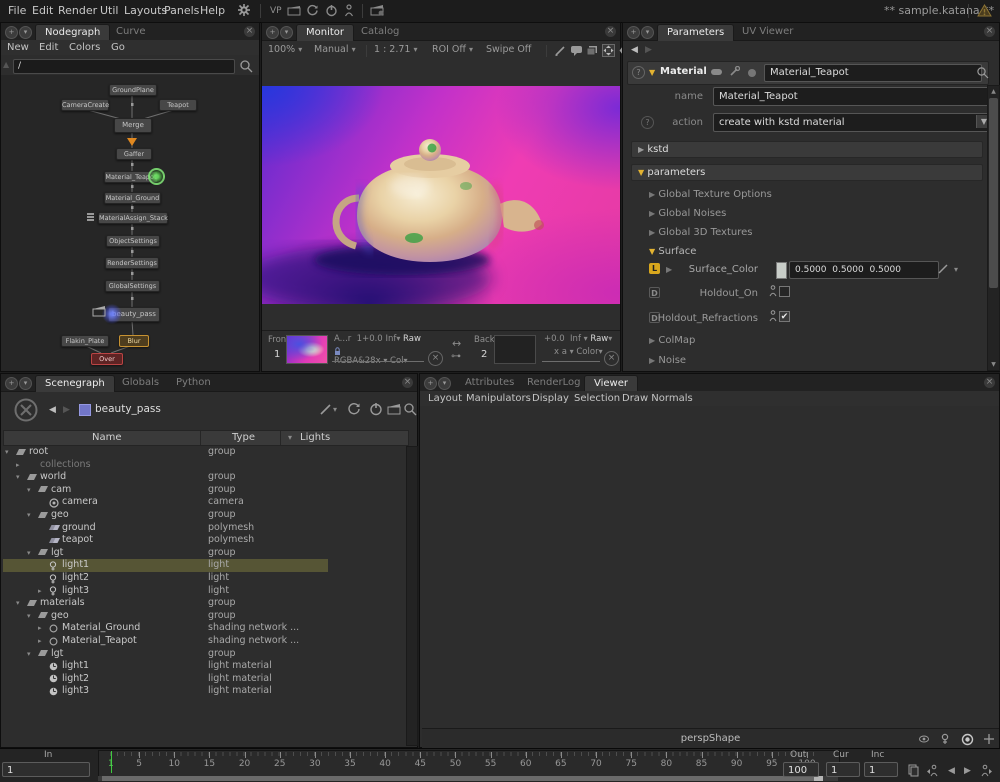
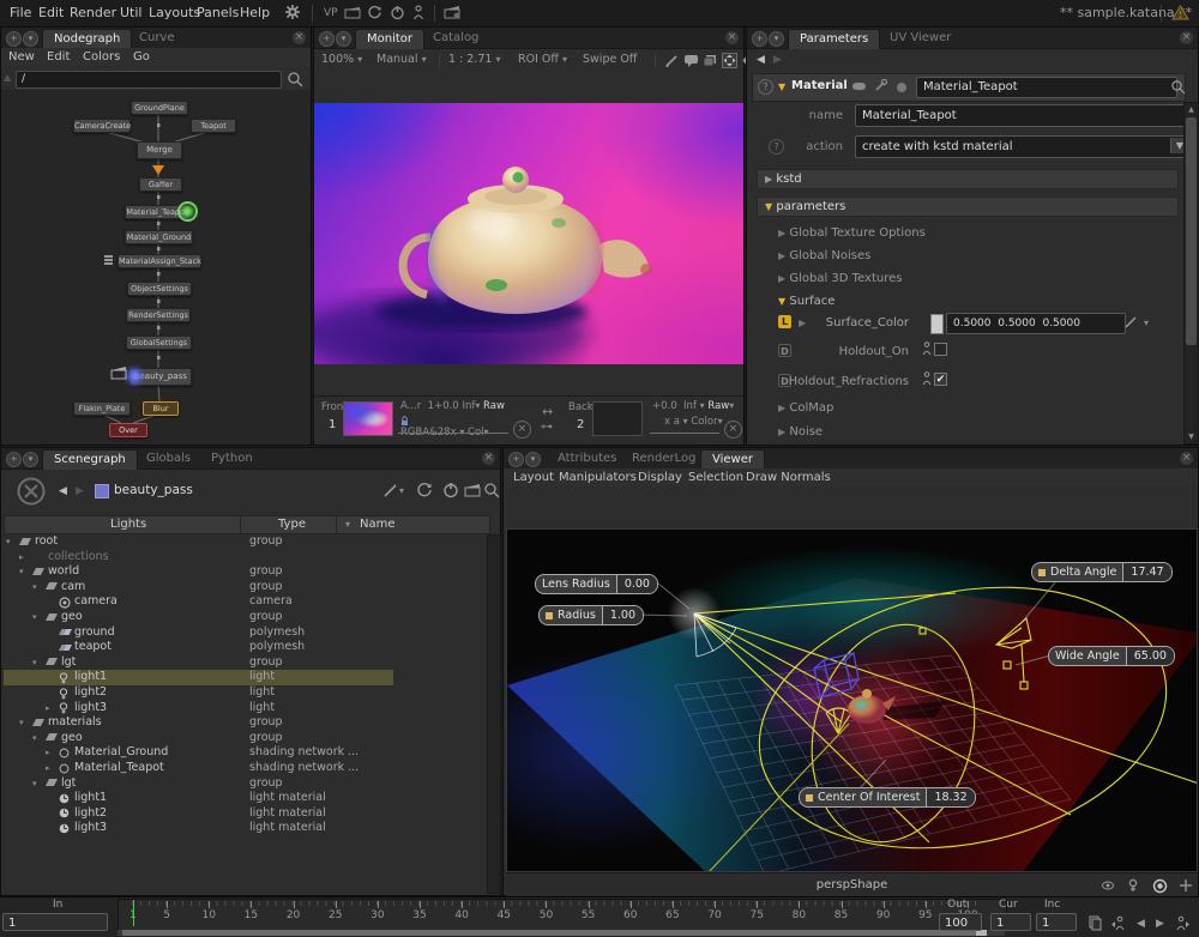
  File
  Edit
  Render
  Util
  Layouts
  Panels
  Help
  VP
  ** sample.katana*
  +
  ▾
  Nodegraph
  Curve
  ×
  New
  Edit
  Colors
  Go
  ▲
  /
  GroundPlane
  CameraCreate
  Teapot
  Merge
  Gaffer
  Material_Tea
  Material_Ground
  MaterialAssign_Stack
  ObjectSettings
  RenderSettings
  GlobalSettings
  auty_pass
  Flakin_Plate
  Blur
  Over
  +
  ▾
  Monitor
  Catalog
  ×
  100% ▾
  Manual ▾
  1 : 2.71 ▾
  ROI Off ▾
  Swipe Off
  Fron
  1
  A...r 1+0.0 Inf▾ Raw
  ×
  ↔
  ⊶
  Back
  2
  +0.0 Inf ▾ Raw▾
  x a ▾ Color▾
  ×
  +
  ▾
  Parameters
  UV Viewer
  ×
  ◀
  ▶
  ?
  ▼
  Material
  Material_Teapot
  name
  Material_Teapot
  ?
  action
  create with kstd material
  ▼
  ▶ kstd
  ▼ parameters
  ▶ Global Texture Options
  ▶ Global Noises
  ▶ Global 3D Textures
  ▼ Surface
  L
  ▶
  Surface_Color
  0.5000 0.5000 0.5000
  ▾
  D
  Holdout_On
  D
  Holdout_Refractions
  ✔
  ▶ ColMap
  ▶ Noise
  +
  ▾
  Scenegraph
  Globals
  Python
  ×
  ◀
  ▶
  beauty_pass
  ▾
- Name
+ Lights
  Type
  ▾
- Lights
+ Name
  ▾
  root
  group
  ▸
  collections
  ▾
  world
  group
  ▾
  cam
  group
  camera
  camera
  ▾
  geo
  group
  ground
  polymesh
  teapot
  polymesh
  ▾
  lgt
  group
  light1
  light
  light2
  light
  ▸
  light3
  light
  ▾
  materials
  group
  ▾
  geo
  group
  ▸
  Material_Ground
  shading network ...
  ▸
  Material_Teapot
  shading network ...
  ▾
  lgt
  group
  light1
  light material
  light2
  light material
  light3
  light material
  +
  ▾
  Attributes
  RenderLog
  Viewer
  ×
  Layout
  Manipulators
  Display
  Selection
  Draw Normals
+ Lens Radius
+ 0.00
+ Radius
+ 1.00
+ Delta Angle
+ 17.47
+ Wide Angle
+ 65.00
+ Center Of Interest
+ 18.32
  perspShape
  In
  1
  5
  10
  15
  20
  25
  30
  35
  40
  45
  50
  55
  60
  65
  70
  75
  80
  85
  90
  95
  1
  Out
  100
  Cur
  1
  Inc
  1
  ◀
  ▶
